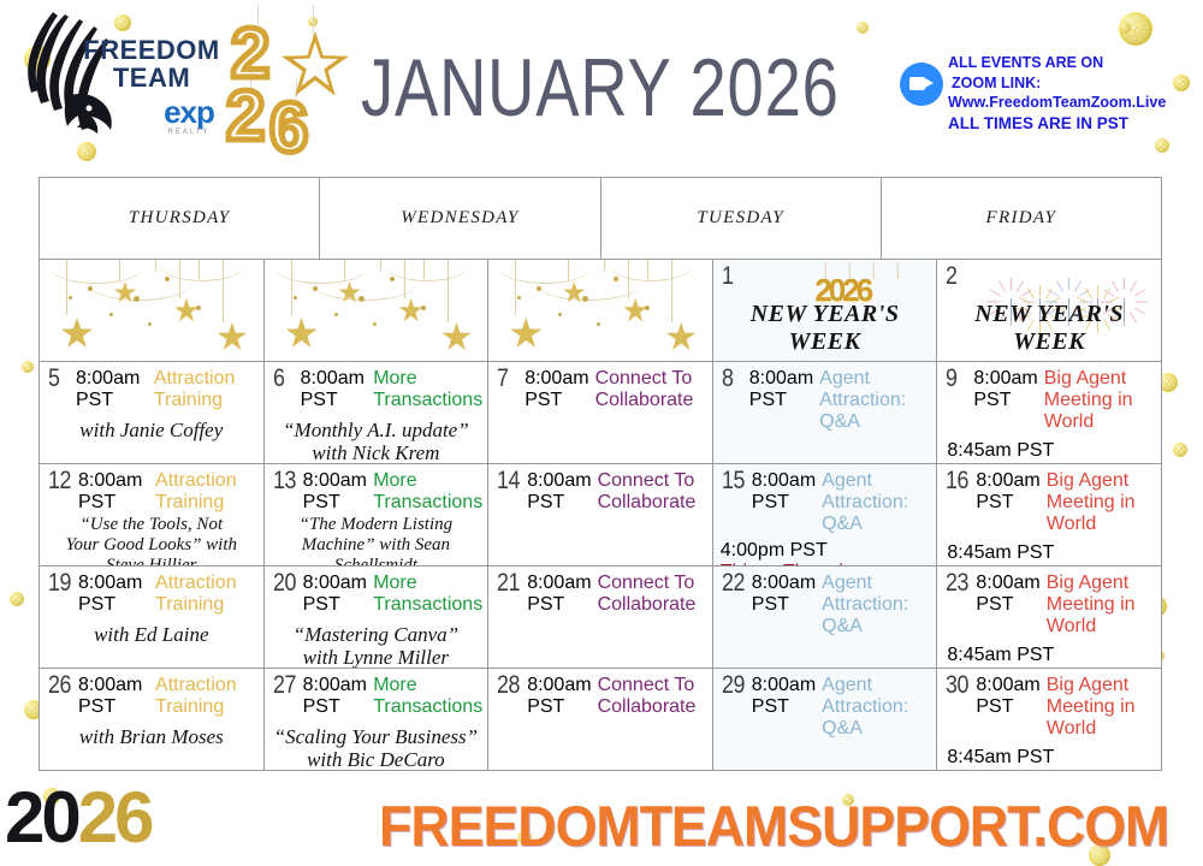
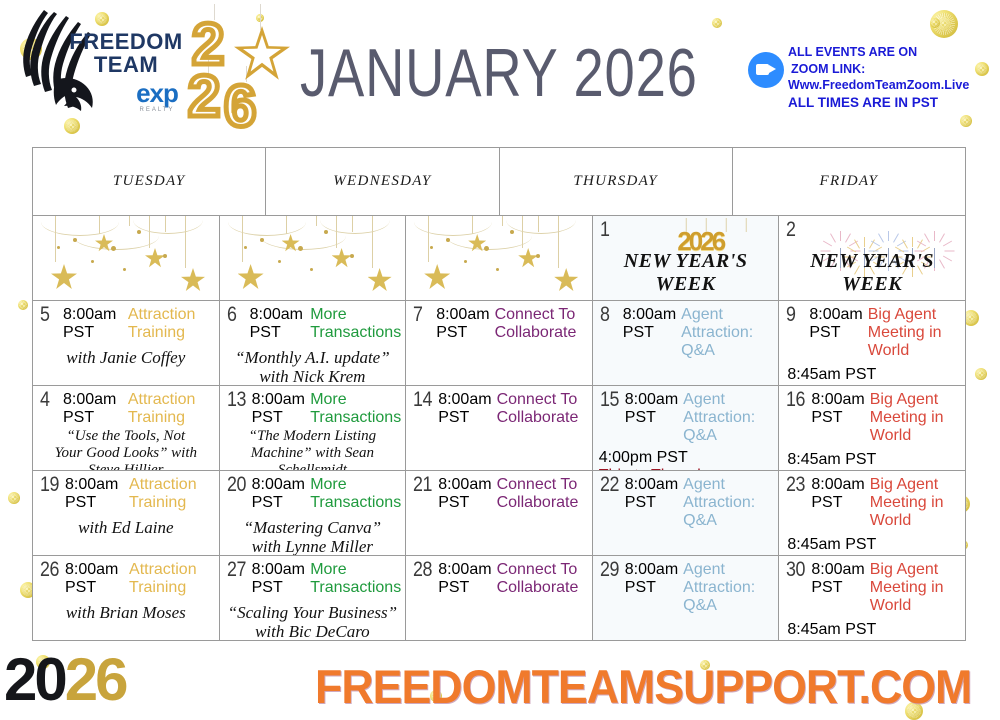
  FREEDOM
  TEAM
  exp
  2
  2
  6
  JANUARY 2026
  ALL EVENTS ARE ON
  ZOOM LINK:
  Www.FreedomTeamZoom.Live
  ALL TIMES ARE IN PST
- THURSDAY
+ TUESDAY
  WEDNESDAY
- TUESDAY
+ THURSDAY
  FRIDAY
  2026
  1
  NEW YEAR'S WEEK
  2
  NEW YEAR'S WEEK
  5
  8:00am PST
  Attraction Training
  with Janie Coffey
  6
  8:00am PST
  More Transactions
  “Monthly A.I. update”
  with Nick Krem
  7
  8:00am PST
  Connect To Collaborate
  8
  8:00am PST
  Agent Attraction: Q&A
  9
  8:00am PST
  Big Agent Meeting in World
  8:45am PST
- 12
+ 4
  8:00am PST
  Attraction Training
  “Use the Tools, Not
  Your Good Looks” with
  13
  8:00am PST
  More Transactions
  “The Modern Listing
  Machine” with Sean
  14
  8:00am PST
  Connect To Collaborate
  15
  8:00am PST
  Agent Attraction: Q&A
  4:00pm PST
  16
  8:00am PST
  Big Agent Meeting in World
  8:45am PST
  19
  8:00am PST
  Attraction Training
  with Ed Laine
  20
  8:00am PST
  More Transactions
  “Mastering Canva”
  with Lynne Miller
  21
  8:00am PST
  Connect To Collaborate
  22
  8:00am PST
  Agent Attraction: Q&A
  23
  8:00am PST
  Big Agent Meeting in World
  8:45am PST
  26
  8:00am PST
  Attraction Training
  with Brian Moses
  27
  8:00am PST
  More Transactions
  “Scaling Your Business”
  with Bic DeCaro
  28
  8:00am PST
  Connect To Collaborate
  29
  8:00am PST
  Agent Attraction: Q&A
  30
  8:00am PST
  Big Agent Meeting in World
  8:45am PST
  2026
  FREEDOMTEAMSUPPORT.COM
